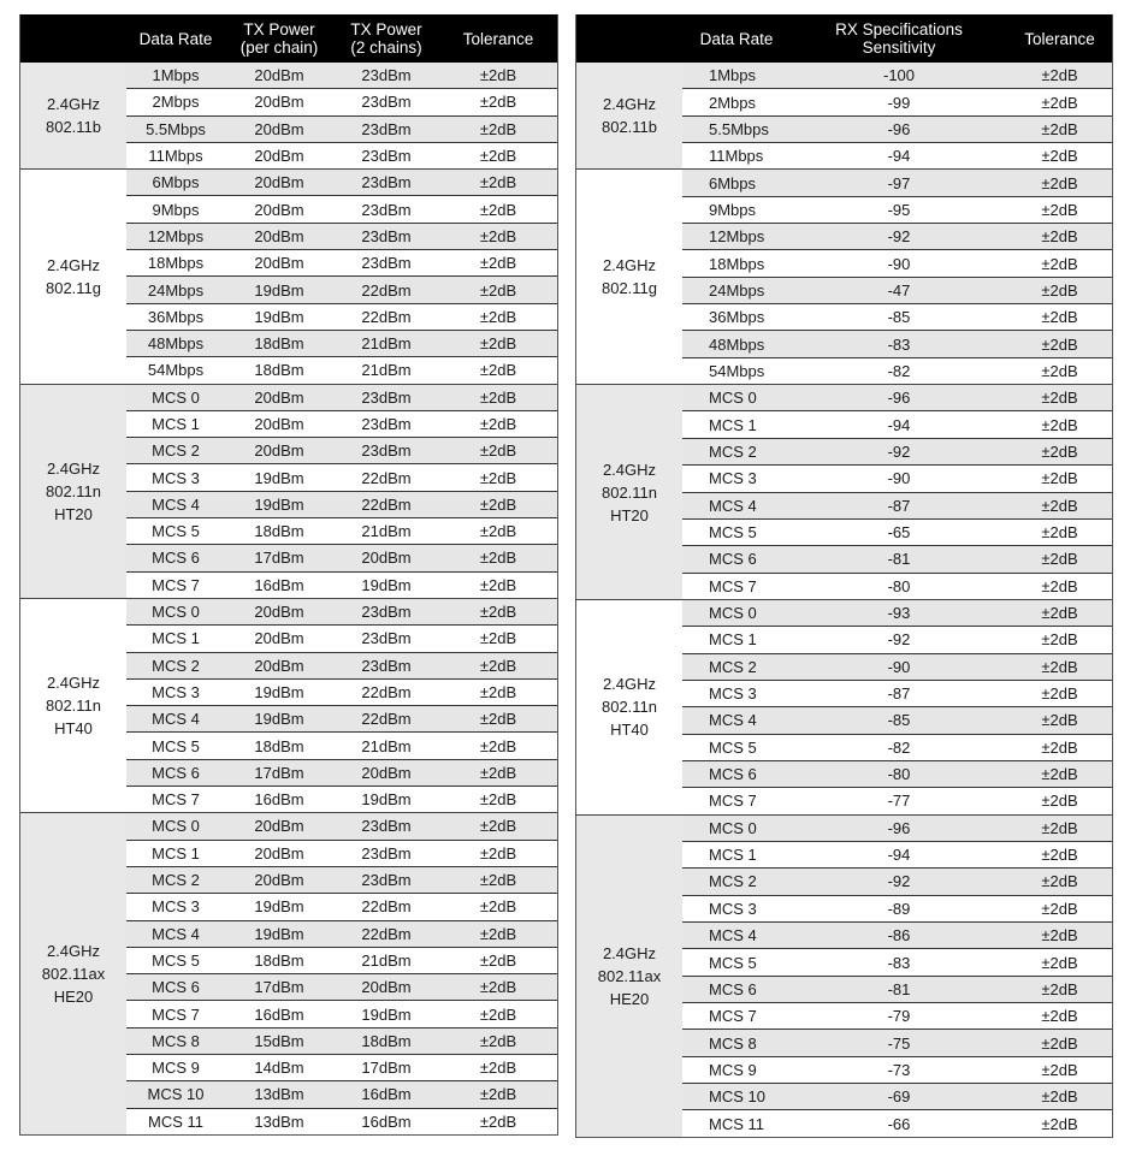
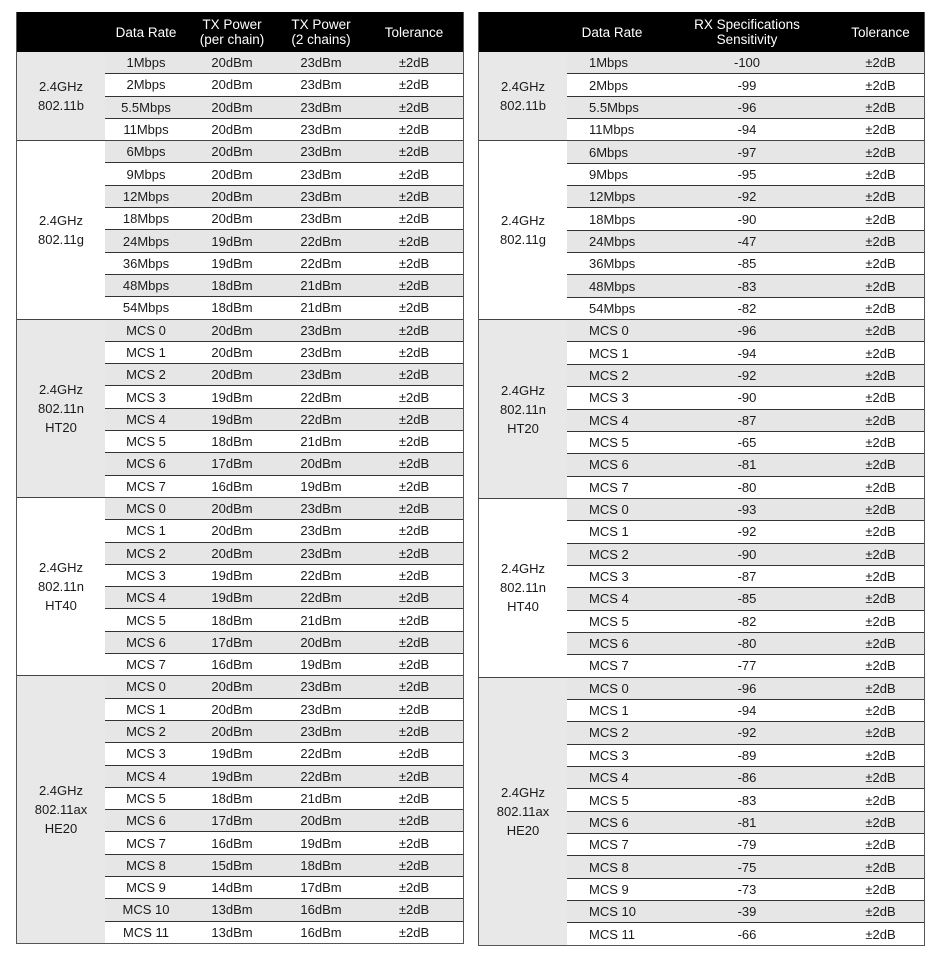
  Data Rate
  TX Power
  (per chain)
  TX Power
  (2 chains)
  Tolerance
  2.4GHz
  802.11b
  1Mbps
  20dBm
  23dBm
  ±2dB
  2Mbps
  20dBm
  23dBm
  ±2dB
  5.5Mbps
  20dBm
  23dBm
  ±2dB
  11Mbps
  20dBm
  23dBm
  ±2dB
  2.4GHz
  802.11g
  6Mbps
  20dBm
  23dBm
  ±2dB
  9Mbps
  20dBm
  23dBm
  ±2dB
  12Mbps
  20dBm
  23dBm
  ±2dB
  18Mbps
  20dBm
  23dBm
  ±2dB
  24Mbps
  19dBm
  22dBm
  ±2dB
  36Mbps
  19dBm
  22dBm
  ±2dB
  48Mbps
  18dBm
  21dBm
  ±2dB
  54Mbps
  18dBm
  21dBm
  ±2dB
  2.4GHz
  802.11n
  HT20
  MCS 0
  20dBm
  23dBm
  ±2dB
  MCS 1
  20dBm
  23dBm
  ±2dB
  MCS 2
  20dBm
  23dBm
  ±2dB
  MCS 3
  19dBm
  22dBm
  ±2dB
  MCS 4
  19dBm
  22dBm
  ±2dB
  MCS 5
  18dBm
  21dBm
  ±2dB
  MCS 6
  17dBm
  20dBm
  ±2dB
  MCS 7
  16dBm
  19dBm
  ±2dB
  2.4GHz
  802.11n
  HT40
  MCS 0
  20dBm
  23dBm
  ±2dB
  MCS 1
  20dBm
  23dBm
  ±2dB
  MCS 2
  20dBm
  23dBm
  ±2dB
  MCS 3
  19dBm
  22dBm
  ±2dB
  MCS 4
  19dBm
  22dBm
  ±2dB
  MCS 5
  18dBm
  21dBm
  ±2dB
  MCS 6
  17dBm
  20dBm
  ±2dB
  MCS 7
  16dBm
  19dBm
  ±2dB
  2.4GHz
  802.11ax
  HE20
  MCS 0
  20dBm
  23dBm
  ±2dB
  MCS 1
  20dBm
  23dBm
  ±2dB
  MCS 2
  20dBm
  23dBm
  ±2dB
  MCS 3
  19dBm
  22dBm
  ±2dB
  MCS 4
  19dBm
  22dBm
  ±2dB
  MCS 5
  18dBm
  21dBm
  ±2dB
  MCS 6
  17dBm
  20dBm
  ±2dB
  MCS 7
  16dBm
  19dBm
  ±2dB
  MCS 8
  15dBm
  18dBm
  ±2dB
  MCS 9
  14dBm
  17dBm
  ±2dB
  MCS 10
  13dBm
  16dBm
  ±2dB
  MCS 11
  13dBm
  16dBm
  ±2dB
  Data Rate
  RX Specifications
  Sensitivity
  Tolerance
  2.4GHz
  802.11b
  1Mbps
  -100
  ±2dB
  2Mbps
  -99
  ±2dB
  5.5Mbps
  -96
  ±2dB
  11Mbps
  -94
  ±2dB
  2.4GHz
  802.11g
  6Mbps
  -97
  ±2dB
  9Mbps
  -95
  ±2dB
  12Mbps
  -92
  ±2dB
  18Mbps
  -90
  ±2dB
  24Mbps
  -47
  ±2dB
  36Mbps
  -85
  ±2dB
  48Mbps
  -83
  ±2dB
  54Mbps
  -82
  ±2dB
  2.4GHz
  802.11n
  HT20
  MCS 0
  -96
  ±2dB
  MCS 1
  -94
  ±2dB
  MCS 2
  -92
  ±2dB
  MCS 3
  -90
  ±2dB
  MCS 4
  -87
  ±2dB
  MCS 5
  -65
  ±2dB
  MCS 6
  -81
  ±2dB
  MCS 7
  -80
  ±2dB
  2.4GHz
  802.11n
  HT40
  MCS 0
  -93
  ±2dB
  MCS 1
  -92
  ±2dB
  MCS 2
  -90
  ±2dB
  MCS 3
  -87
  ±2dB
  MCS 4
  -85
  ±2dB
  MCS 5
  -82
  ±2dB
  MCS 6
  -80
  ±2dB
  MCS 7
  -77
  ±2dB
  2.4GHz
  802.11ax
  HE20
  MCS 0
  -96
  ±2dB
  MCS 1
  -94
  ±2dB
  MCS 2
  -92
  ±2dB
  MCS 3
  -89
  ±2dB
  MCS 4
  -86
  ±2dB
  MCS 5
  -83
  ±2dB
  MCS 6
  -81
  ±2dB
  MCS 7
  -79
  ±2dB
  MCS 8
  -75
  ±2dB
  MCS 9
  -73
  ±2dB
  MCS 10
- -69
+ -39
  ±2dB
  MCS 11
  -66
  ±2dB
